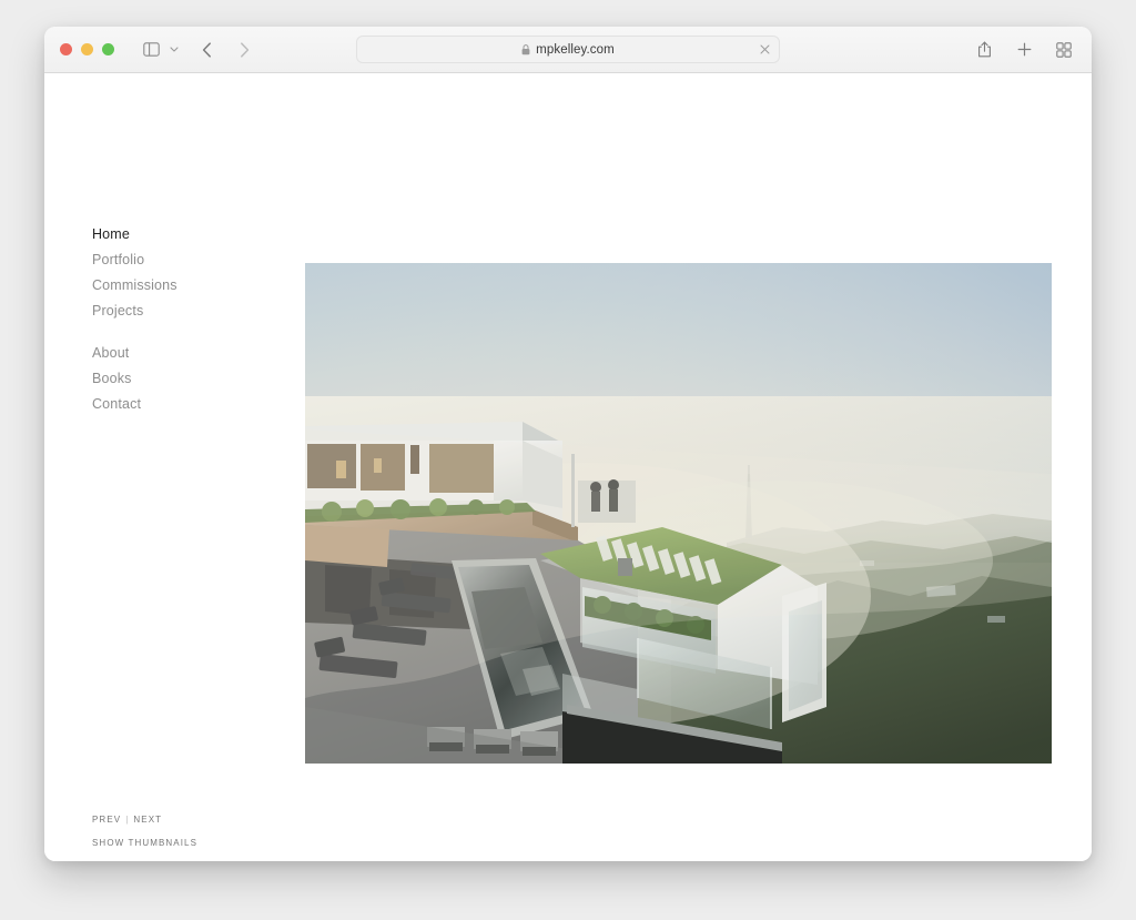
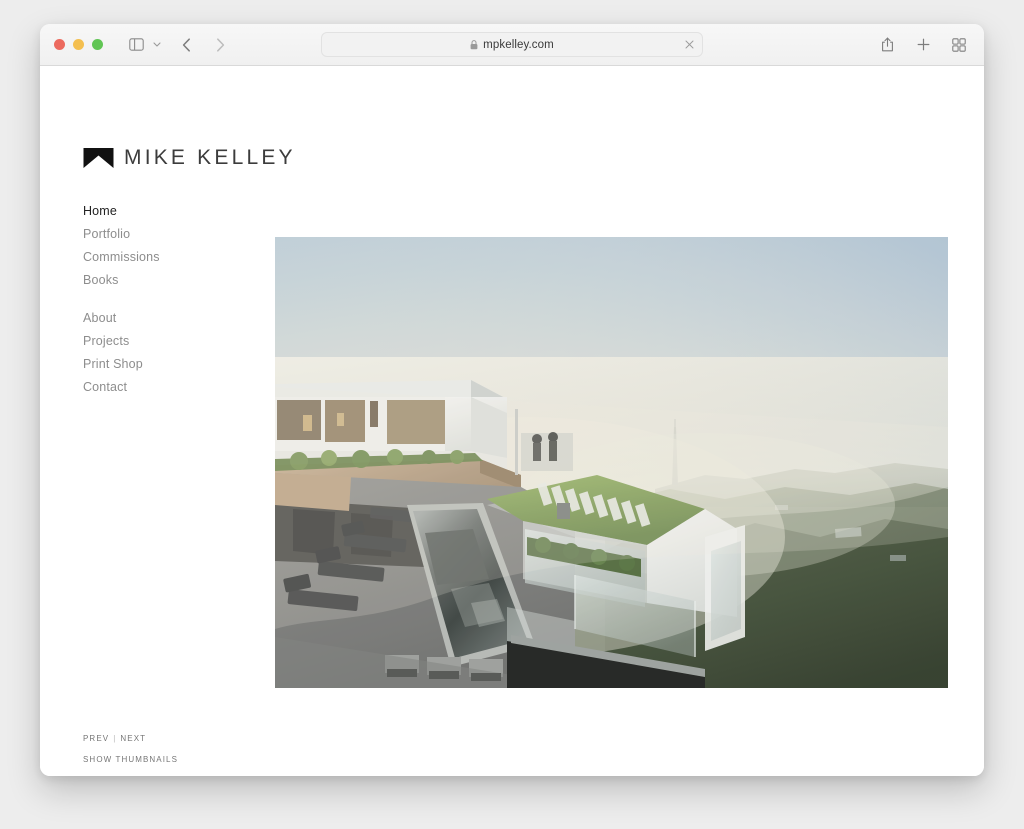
  mpkelley.com
+ MIKE KELLEY
  Home
  Portfolio
  Commissions
- Projects
+ Books
  About
- Books
+ Projects
+ Print Shop
  Contact
  PREV
  |
  NEXT
  SHOW THUMBNAILS
